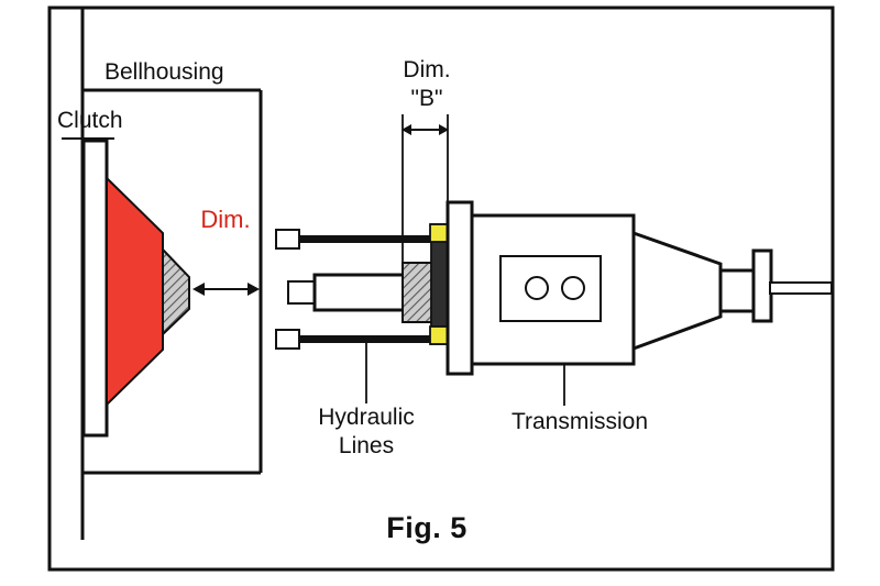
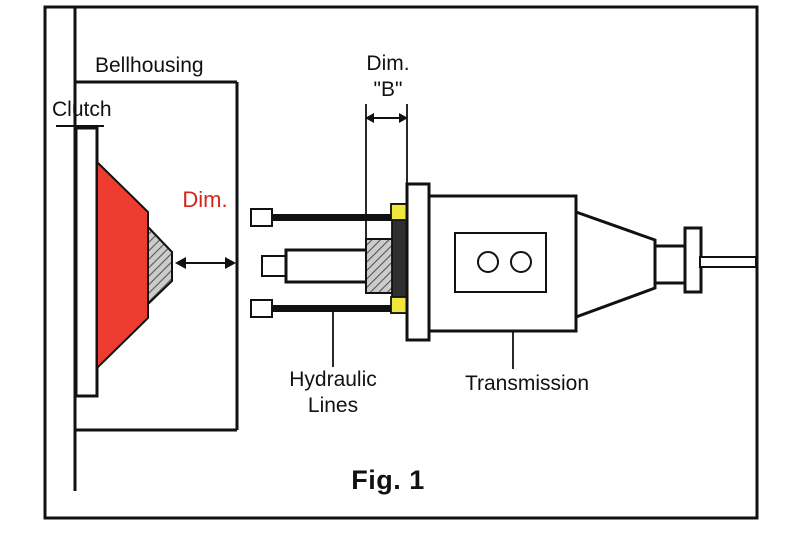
  Bellhousing
  Clutch
  Dim.
  Dim.
  "B"
  Hydraulic
  Lines
  Transmission
- Fig. 5
+ Fig. 1
